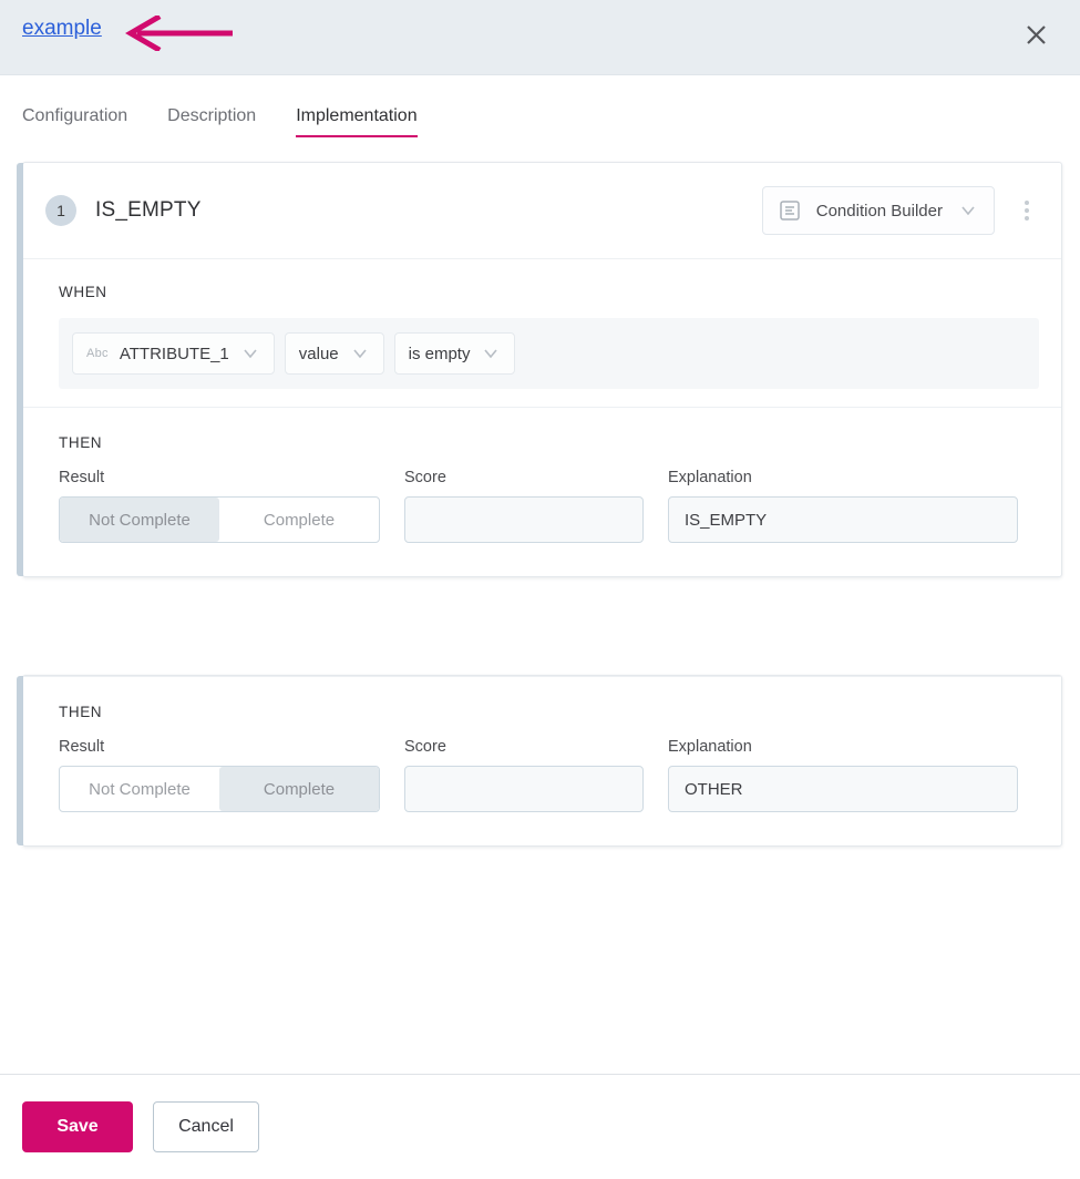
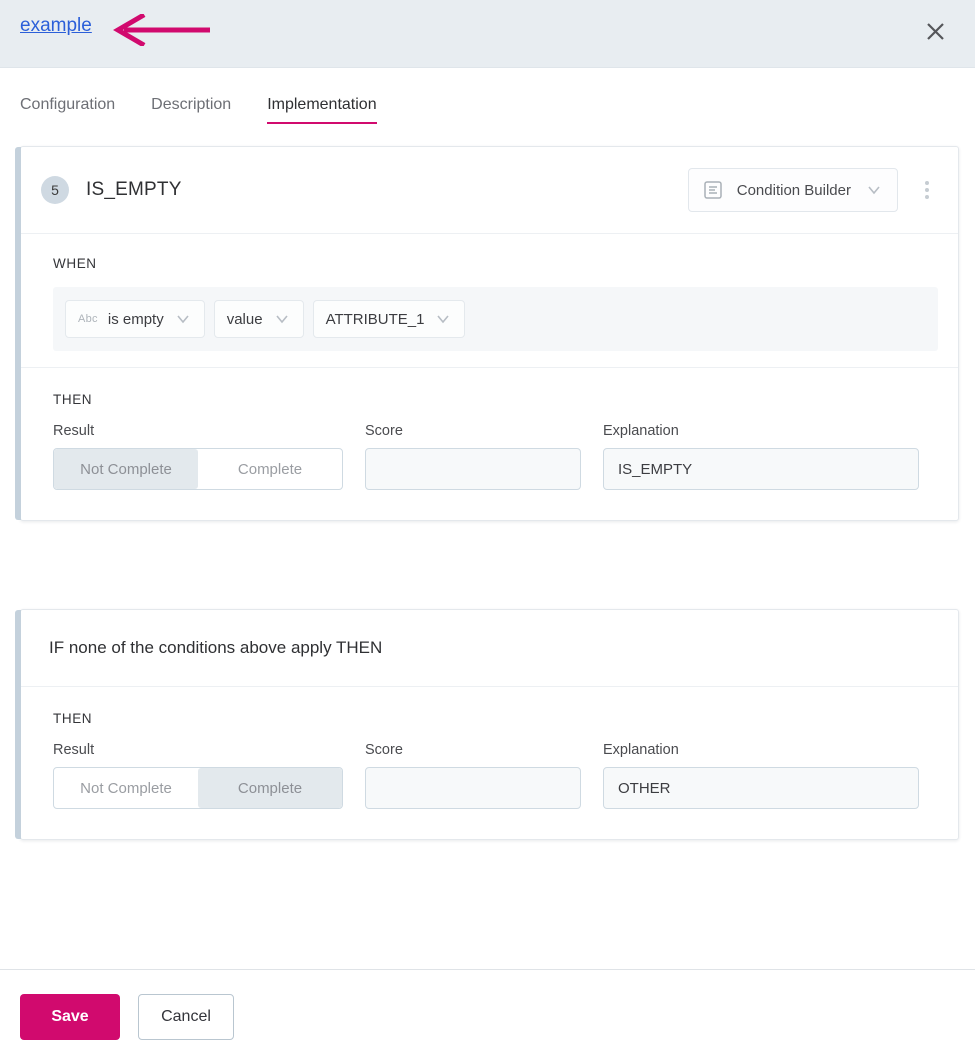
  example
  Configuration
  Description
  Implementation
- 1
+ 5
  IS_EMPTY
  Condition Builder
  WHEN
  Abc
- ATTRIBUTE_1
+ is empty
  value
- is empty
+ ATTRIBUTE_1
  THEN
  Result
  Not Complete
  Complete
  Score
  Explanation
  IS_EMPTY
+ IF none of the conditions above apply THEN
  THEN
  Result
  Not Complete
  Complete
  Score
  Explanation
  OTHER
  Save
  Cancel
